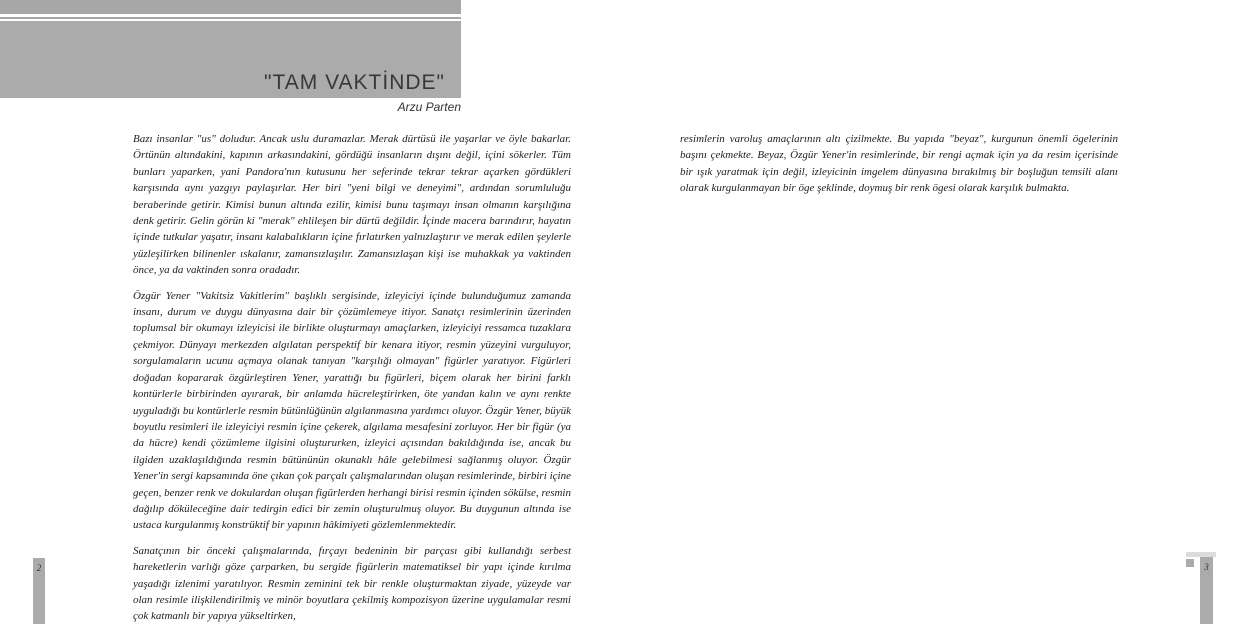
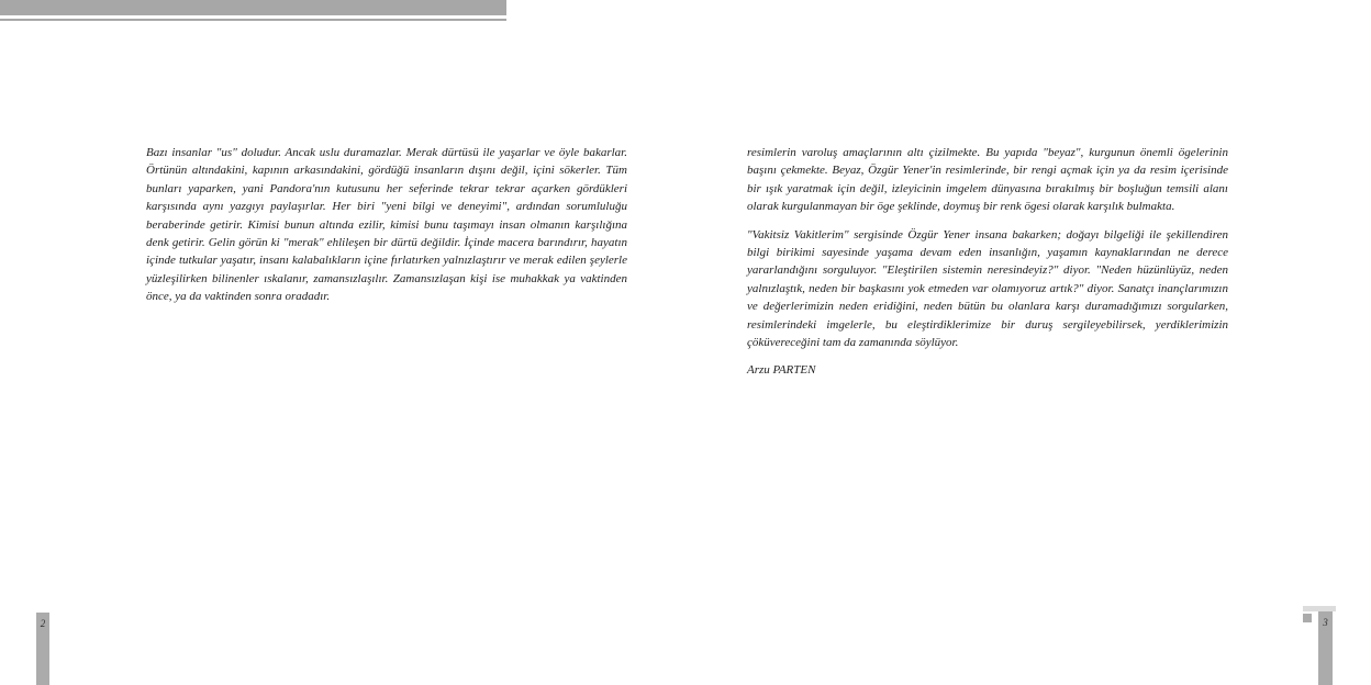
- "TAM VAKTİNDE"
- Arzu Parten
  Bazı insanlar "us" doludur. Ancak uslu duramazlar. Merak dürtüsü ile yaşarlar ve öyle bakarlar. Örtünün altındakini, kapının arkasındakini, gördüğü insanların dışını değil, içini sökerler. Tüm bunları yaparken, yani Pandora'nın kutusunu her seferinde tekrar tekrar açarken gördükleri karşısında aynı yazgıyı paylaşırlar. Her biri "yeni bilgi ve deneyimi", ardından sorumluluğu beraberinde getirir. Kimisi bunun altında ezilir, kimisi bunu taşımayı insan olmanın karşılığına denk getirir. Gelin görün ki "merak" ehlileşen bir dürtü değildir. İçinde macera barındırır, hayatın içinde tutkular yaşatır, insanı kalabalıkların içine fırlatırken yalnızlaştırır ve merak edilen şeylerle yüzleşilirken bilinenler ıskalanır, zamansızlaşılır. Zamansızlaşan kişi ise muhakkak ya vaktinden önce, ya da vaktinden sonra oradadır.
- Özgür Yener "Vakitsiz Vakitlerim" başlıklı sergisinde, izleyiciyi içinde bulunduğumuz zamanda insanı, durum ve duygu dünyasına dair bir çözümlemeye itiyor. Sanatçı resimlerinin üzerinden toplumsal bir okumayı izleyicisi ile birlikte oluşturmayı amaçlarken, izleyiciyi ressamca tuzaklara çekmiyor. Dünyayı merkezden algılatan perspektif bir kenara itiyor, resmin yüzeyini vurguluyor, sorgulamaların ucunu açmaya olanak tanıyan "karşılığı olmayan" figürler yaratıyor. Figürleri doğadan kopararak özgürleştiren Yener, yarattığı bu figürleri, biçem olarak her birini farklı kontürlerle birbirinden ayırarak, bir anlamda hücreleştirirken, öte yandan kalın ve aynı renkte uyguladığı bu kontürlerle resmin bütünlüğünün algılanmasına yardımcı oluyor. Özgür Yener, büyük boyutlu resimleri ile izleyiciyi resmin içine çekerek, algılama mesafesini zorluyor. Her bir figür (ya da hücre) kendi çözümleme ilgisini oluştururken, izleyici açısından bakıldığında ise, ancak bu ilgiden uzaklaşıldığında resmin bütününün okunaklı hâle gelebilmesi sağlanmış oluyor. Özgür Yener'in sergi kapsamında öne çıkan çok parçalı çalışmalarından oluşan resimlerinde, birbiri içine geçen, benzer renk ve dokulardan oluşan figürlerden herhangi birisi resmin içinden sökülse, resmin dağılıp döküleceğine dair tedirgin edici bir zemin oluşturulmuş oluyor. Bu duygunun altında ise ustaca kurgulanmış konstrüktif bir yapının hâkimiyeti gözlemlenmektedir.
- Sanatçının bir önceki çalışmalarında, fırçayı bedeninin bir parçası gibi kullandığı serbest hareketlerin varlığı göze çarparken, bu sergide figürlerin matematiksel bir yapı içinde kırılma yaşadığı izlenimi yaratılıyor. Resmin zeminini tek bir renkle oluşturmaktan ziyade, yüzeyde var olan resimle ilişkilendirilmiş ve minör boyutlara çekilmiş kompozisyon üzerine uygulamalar resmi çok katmanlı bir yapıya yükseltirken,
  resimlerin varoluş amaçlarının altı çizilmekte. Bu yapıda "beyaz", kurgunun önemli ögelerinin başını çekmekte. Beyaz, Özgür Yener'in resimlerinde, bir rengi açmak için ya da resim içerisinde bir ışık yaratmak için değil, izleyicinin imgelem dünyasına bırakılmış bir boşluğun temsili alanı olarak kurgulanmayan bir öge şeklinde, doymuş bir renk ögesi olarak karşılık bulmakta.
+ "Vakitsiz Vakitlerim" sergisinde Özgür Yener insana bakarken; doğayı bilgeliği ile şekillendiren bilgi birikimi sayesinde yaşama devam eden insanlığın, yaşamın kaynaklarından ne derece yararlandığını sorguluyor. "Eleştirilen sistemin neresindeyiz?" diyor. "Neden hüzünlüyüz, neden yalnızlaştık, neden bir başkasını yok etmeden var olamıyoruz artık?" diyor. Sanatçı inançlarımızın ve değerlerimizin neden eridiğini, neden bütün bu olanlara karşı duramadığımızı sorgularken, resimlerindeki imgelerle, bu eleştirdiklerimize bir duruş sergileyebilirsek, yerdiklerimizin çöküvereceğini tam da zamanında söylüyor.
+ Arzu PARTEN
  2
  3
